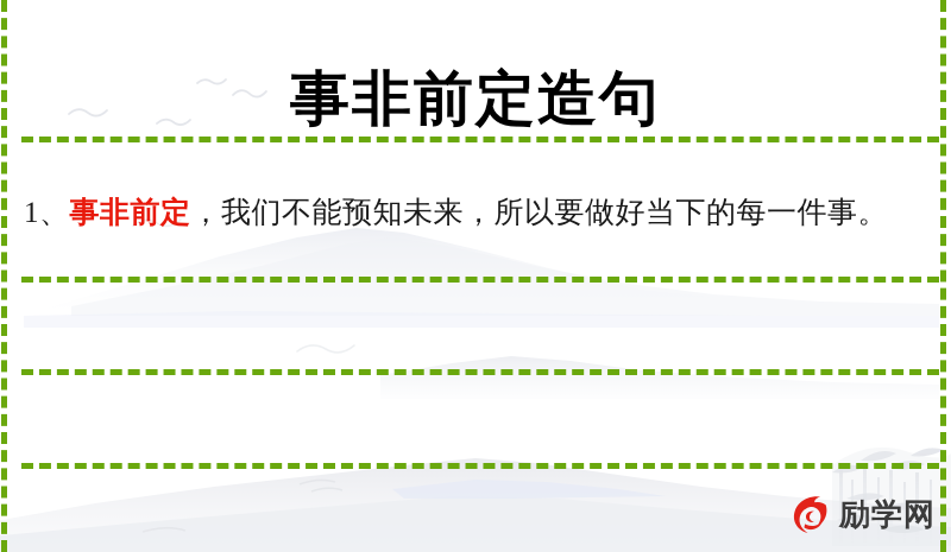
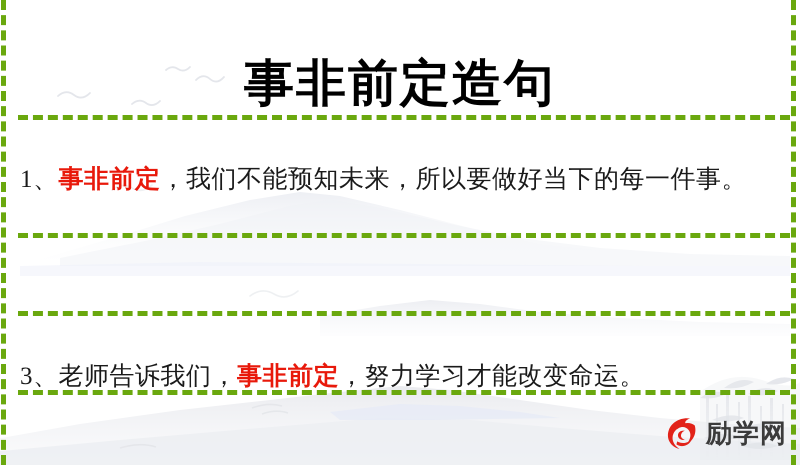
  事非前定造句
  1、事非前定，我们不能预知未来，所以要做好当下的每一件事。
+ 3、老师告诉我们，事非前定，努力学习才能改变命运。
  励学网
